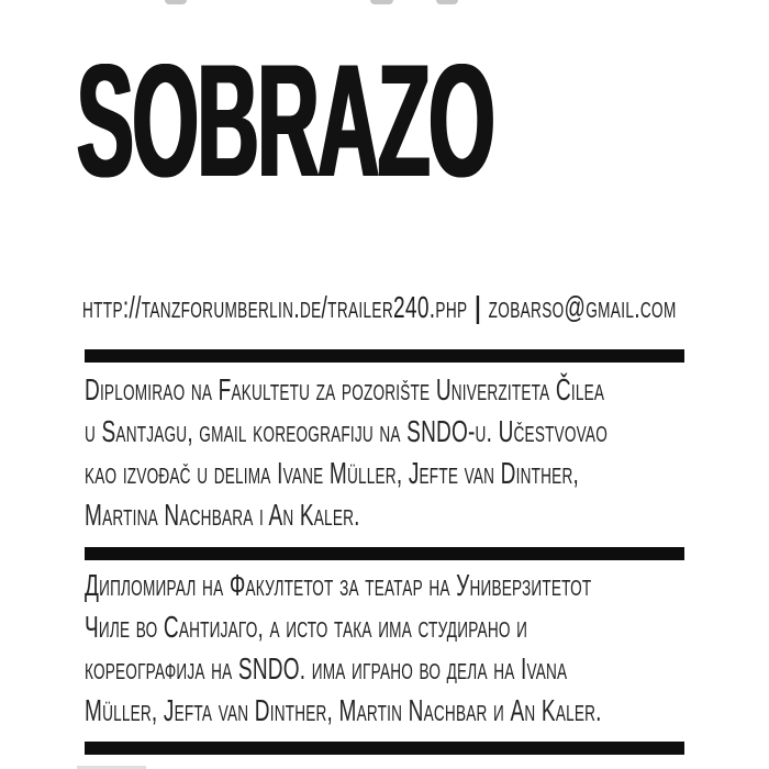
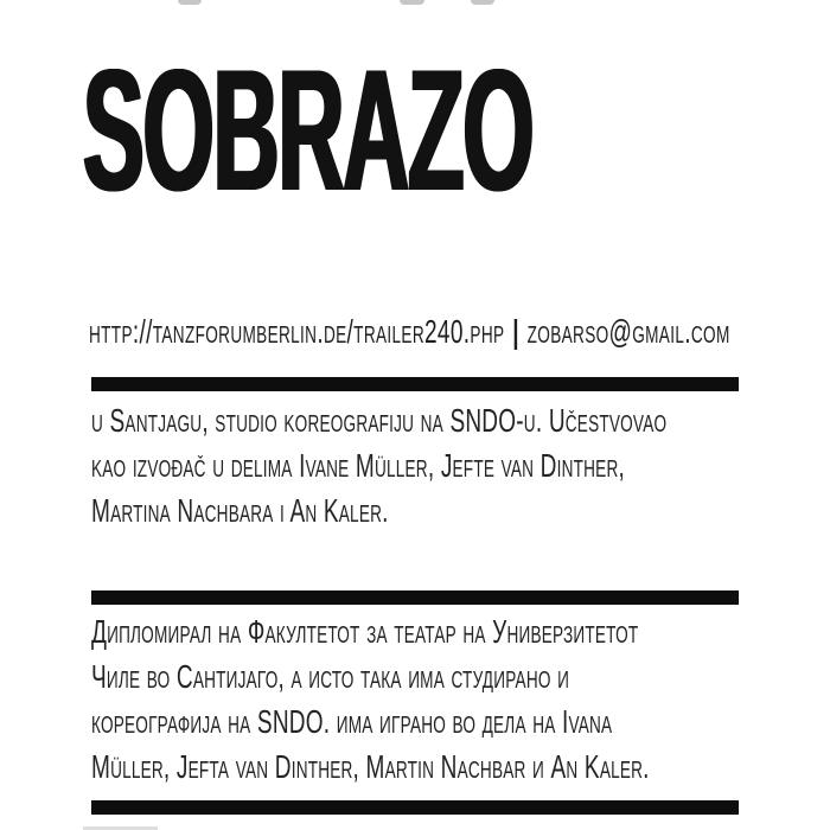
  SOBRAZO
  http://tanzforumberlin.de/trailer240.php | zobarso@gmail.com
- Diplomirao na Fakultetu za pozorište Univerziteta Čilea
- u Santjagu, gmail koreografiju na SNDO-u. Učestvovao
+ u Santjagu, studio koreografiju na SNDO-u. Učestvovao
  kao izvođač u delima Ivane Müller, Jefte van Dinther,
  Martina Nachbara i An Kaler.
  Дипломирал на Факултетот за театар на Универзитетот
  Чиле во Сантијаго, а исто така има студирано и
  кореографија на SNDO. има играно во дела на Ivana
  Müller, Jefta van Dinther, Martin Nachbar и An Kaler.
